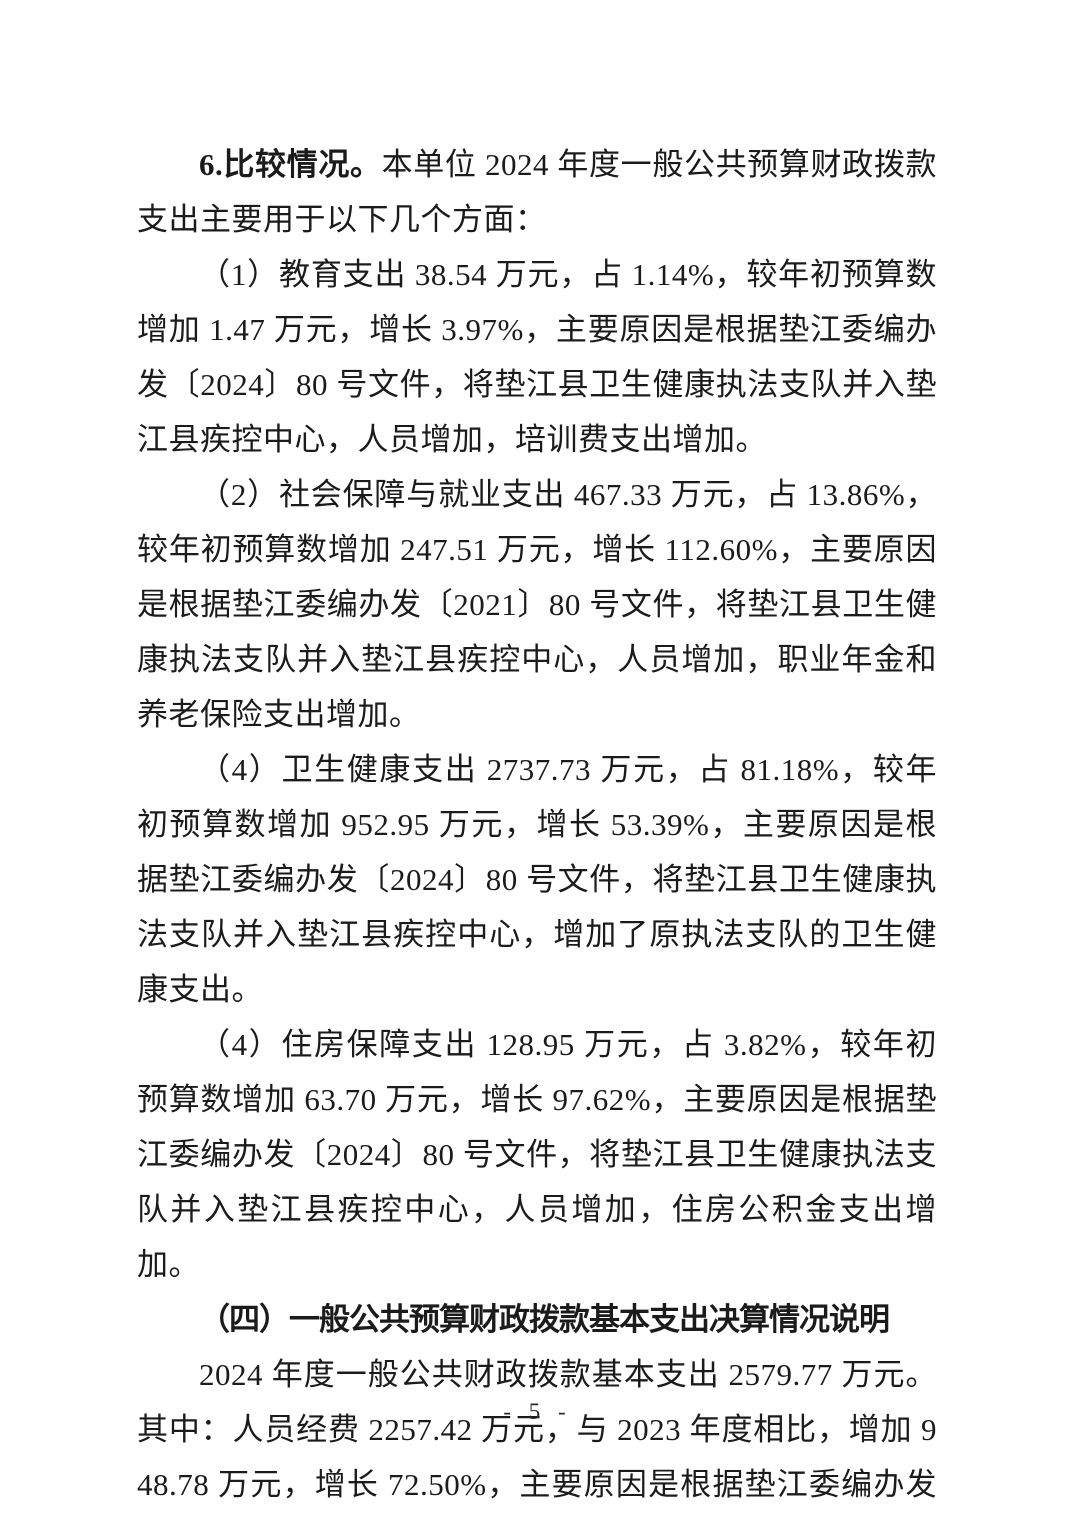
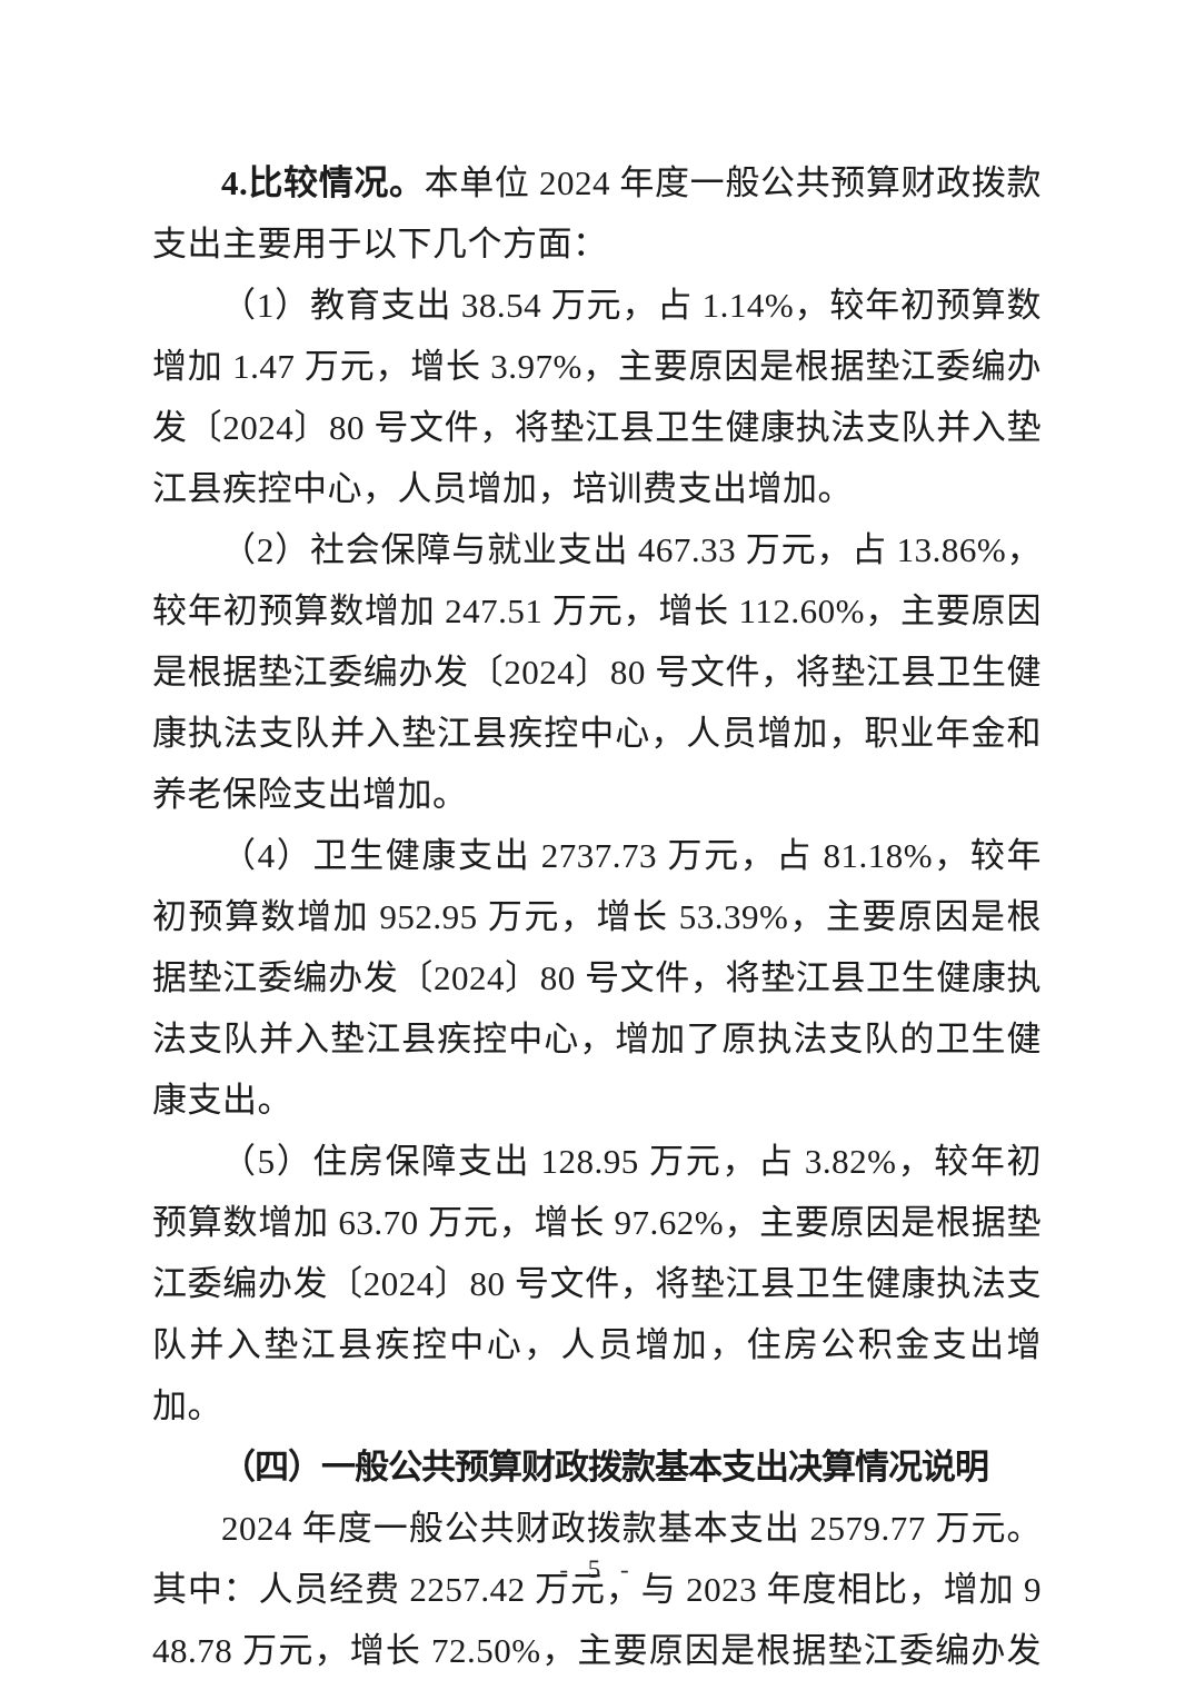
- 6.比较情况。本单位 2024 年度一般公共预算财政拨款支出主要用于以下几个方面：
+ 4.比较情况。本单位 2024 年度一般公共预算财政拨款支出主要用于以下几个方面：
  （1）教育支出 38.54 万元，占 1.14%，较年初预算数增加 1.47 万元，增长 3.97%，主要原因是根据垫江委编办发〔2024〕80 号文件，将垫江县卫生健康执法支队并入垫江县疾控中心，人员增加，培训费支出增加。
- （2）社会保障与就业支出 467.33 万元，占 13.86%，较年初预算数增加 247.51 万元，增长 112.60%，主要原因是根据垫江委编办发〔2021〕80 号文件，将垫江县卫生健康执法支队并入垫江县疾控中心，人员增加，职业年金和养老保险支出增加。
+ （2）社会保障与就业支出 467.33 万元，占 13.86%，较年初预算数增加 247.51 万元，增长 112.60%，主要原因是根据垫江委编办发〔2024〕80 号文件，将垫江县卫生健康执法支队并入垫江县疾控中心，人员增加，职业年金和养老保险支出增加。
  （4）卫生健康支出 2737.73 万元，占 81.18%，较年初预算数增加 952.95 万元，增长 53.39%，主要原因是根据垫江委编办发〔2024〕80 号文件，将垫江县卫生健康执法支队并入垫江县疾控中心，增加了原执法支队的卫生健康支出。
- （4）住房保障支出 128.95 万元，占 3.82%，较年初预算数增加 63.70 万元，增长 97.62%，主要原因是根据垫江委编办发〔2024〕80 号文件，将垫江县卫生健康执法支队并入垫江县疾控中心，人员增加，住房公积金支出增加。
+ （5）住房保障支出 128.95 万元，占 3.82%，较年初预算数增加 63.70 万元，增长 97.62%，主要原因是根据垫江委编办发〔2024〕80 号文件，将垫江县卫生健康执法支队并入垫江县疾控中心，人员增加，住房公积金支出增加。
  （四）一般公共预算财政拨款基本支出决算情况说明
  2024 年度一般公共财政拨款基本支出 2579.77 万元。其中：人员经费 2257.42 万元，与 2023 年度相比，增加 948.78 万元，增长 72.50%，主要原因是根据垫江委编办发
  - 5 -
